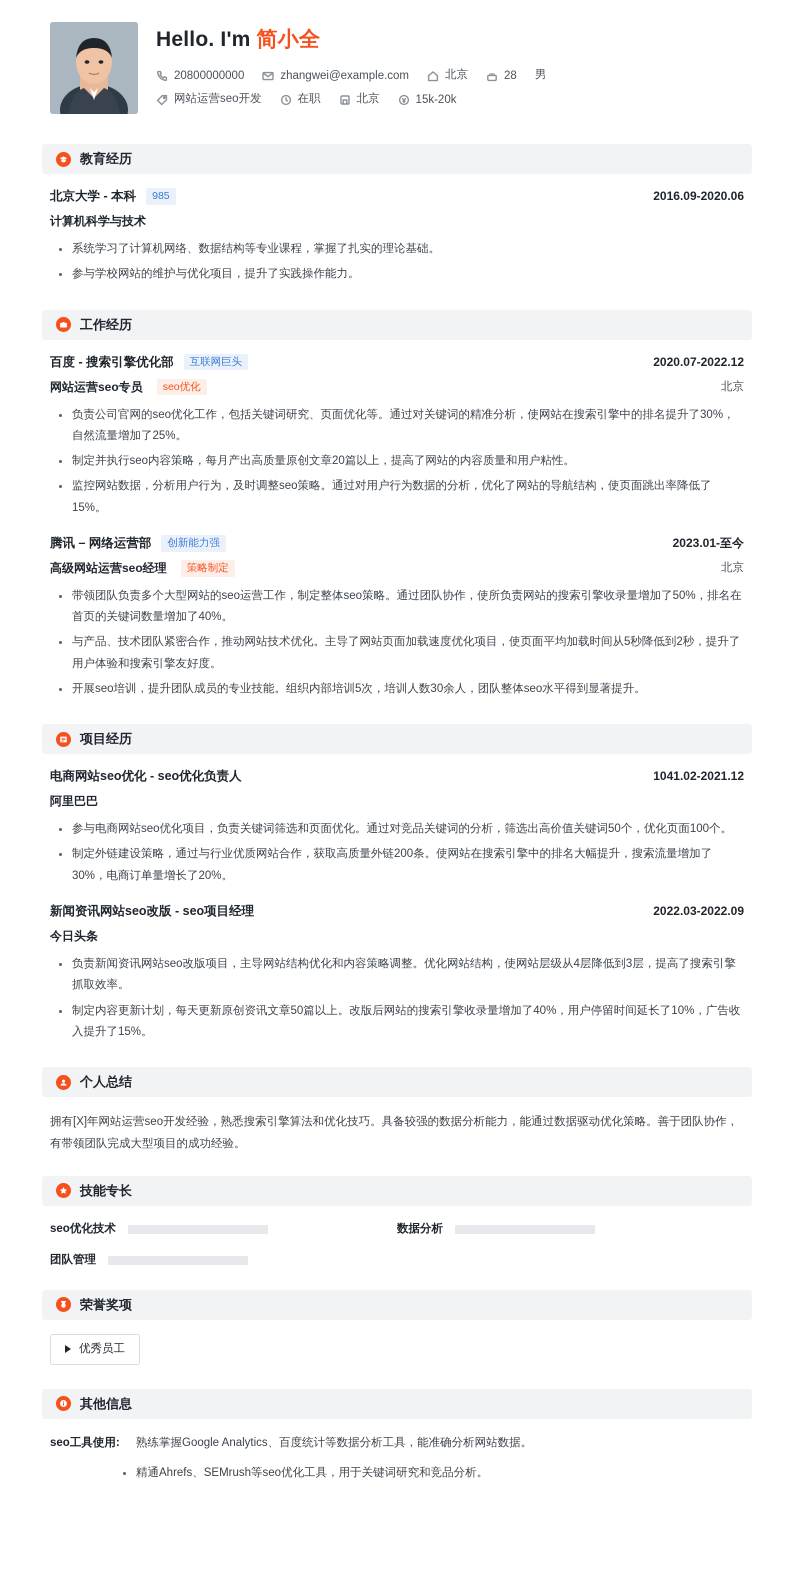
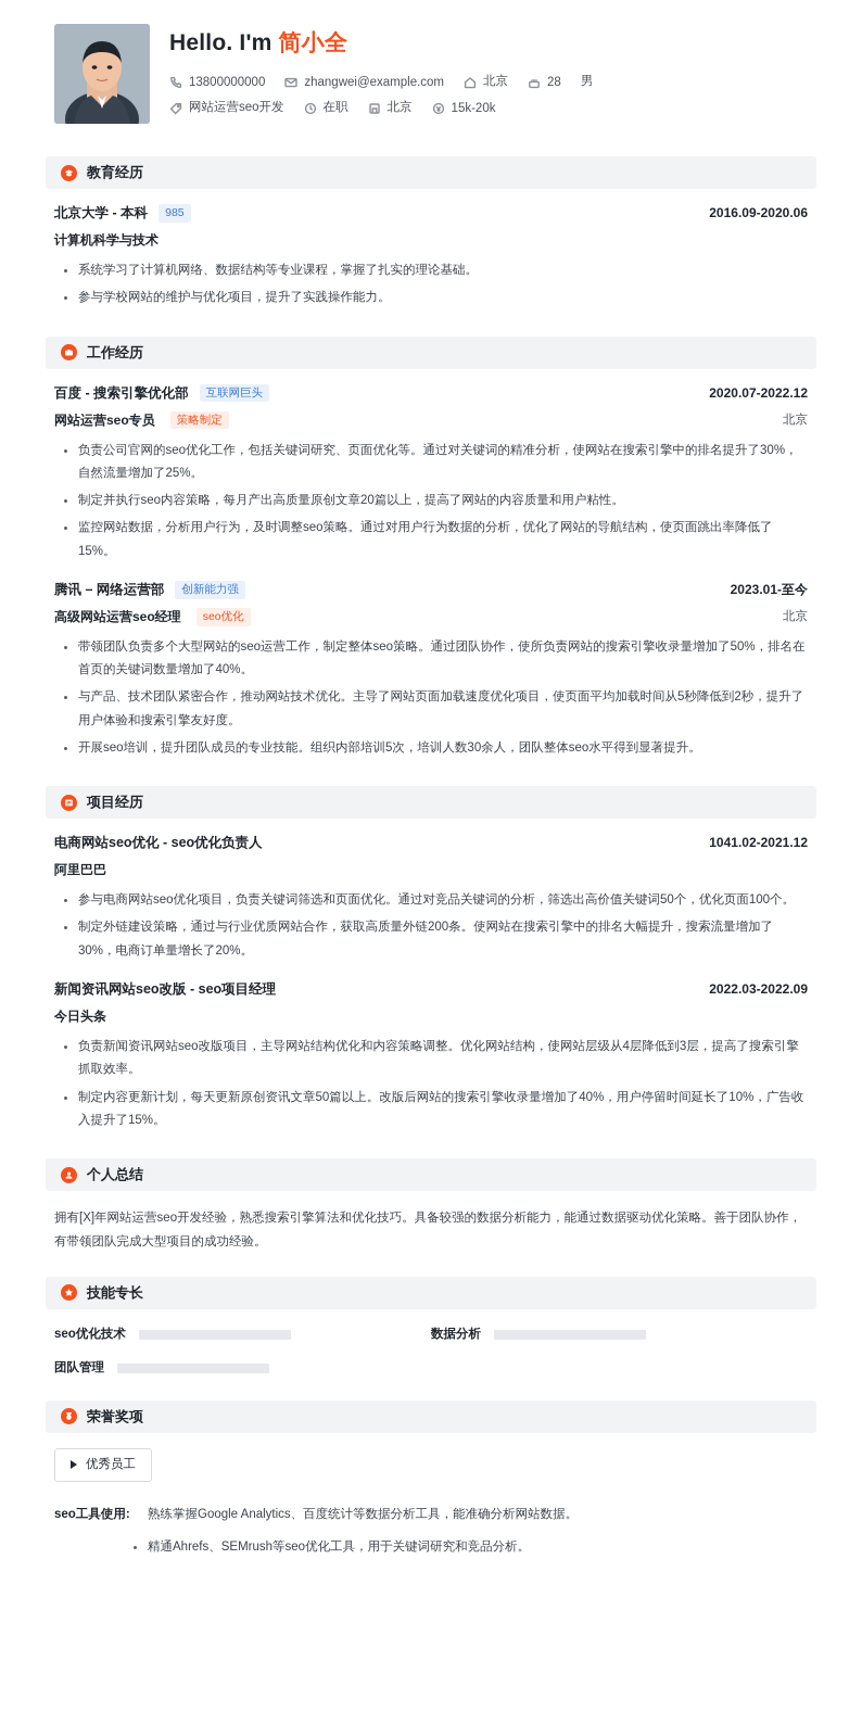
  Hello. I'm 简小全
- 20800000000
+ 13800000000
  zhangwei@example.com
  北京
  28
  男
  网站运营seo开发
  在职
  北京
  15k-20k
  教育经历
  北京大学 - 本科
  985
  2016.09-2020.06
  计算机科学与技术
  系统学习了计算机网络、数据结构等专业课程，掌握了扎实的理论基础。
  参与学校网站的维护与优化项目，提升了实践操作能力。
  工作经历
  百度 - 搜索引擎优化部
  互联网巨头
  2020.07-2022.12
  网站运营seo专员
- seo优化
+ 策略制定
  北京
  负责公司官网的seo优化工作，包括关键词研究、页面优化等。通过对关键词的精准分析，使网站在搜索引擎中的排名提升了30%，自然流量增加了25%。
  制定并执行seo内容策略，每月产出高质量原创文章20篇以上，提高了网站的内容质量和用户粘性。
  监控网站数据，分析用户行为，及时调整seo策略。通过对用户行为数据的分析，优化了网站的导航结构，使页面跳出率降低了15%。
  腾讯 – 网络运营部
  创新能力强
  2023.01-至今
  高级网站运营seo经理
- 策略制定
+ seo优化
  北京
  带领团队负责多个大型网站的seo运营工作，制定整体seo策略。通过团队协作，使所负责网站的搜索引擎收录量增加了50%，排名在首页的关键词数量增加了40%。
  与产品、技术团队紧密合作，推动网站技术优化。主导了网站页面加载速度优化项目，使页面平均加载时间从5秒降低到2秒，提升了用户体验和搜索引擎友好度。
  开展seo培训，提升团队成员的专业技能。组织内部培训5次，培训人数30余人，团队整体seo水平得到显著提升。
  项目经历
  电商网站seo优化 - seo优化负责人
  1041.02-2021.12
  阿里巴巴
  参与电商网站seo优化项目，负责关键词筛选和页面优化。通过对竞品关键词的分析，筛选出高价值关键词50个，优化页面100个。
  制定外链建设策略，通过与行业优质网站合作，获取高质量外链200条。使网站在搜索引擎中的排名大幅提升，搜索流量增加了30%，电商订单量增长了20%。
  新闻资讯网站seo改版 - seo项目经理
  2022.03-2022.09
  今日头条
  负责新闻资讯网站seo改版项目，主导网站结构优化和内容策略调整。优化网站结构，使网站层级从4层降低到3层，提高了搜索引擎抓取效率。
  制定内容更新计划，每天更新原创资讯文章50篇以上。改版后网站的搜索引擎收录量增加了40%，用户停留时间延长了10%，广告收入提升了15%。
  个人总结
  拥有[X]年网站运营seo开发经验，熟悉搜索引擎算法和优化技巧。具备较强的数据分析能力，能通过数据驱动优化策略。善于团队协作，有带领团队完成大型项目的成功经验。
  技能专长
  seo优化技术
  数据分析
  团队管理
  荣誉奖项
  优秀员工
- 其他信息
  seo工具使用:
  熟练掌握Google Analytics、百度统计等数据分析工具，能准确分析网站数据。
  精通Ahrefs、SEMrush等seo优化工具，用于关键词研究和竞品分析。
